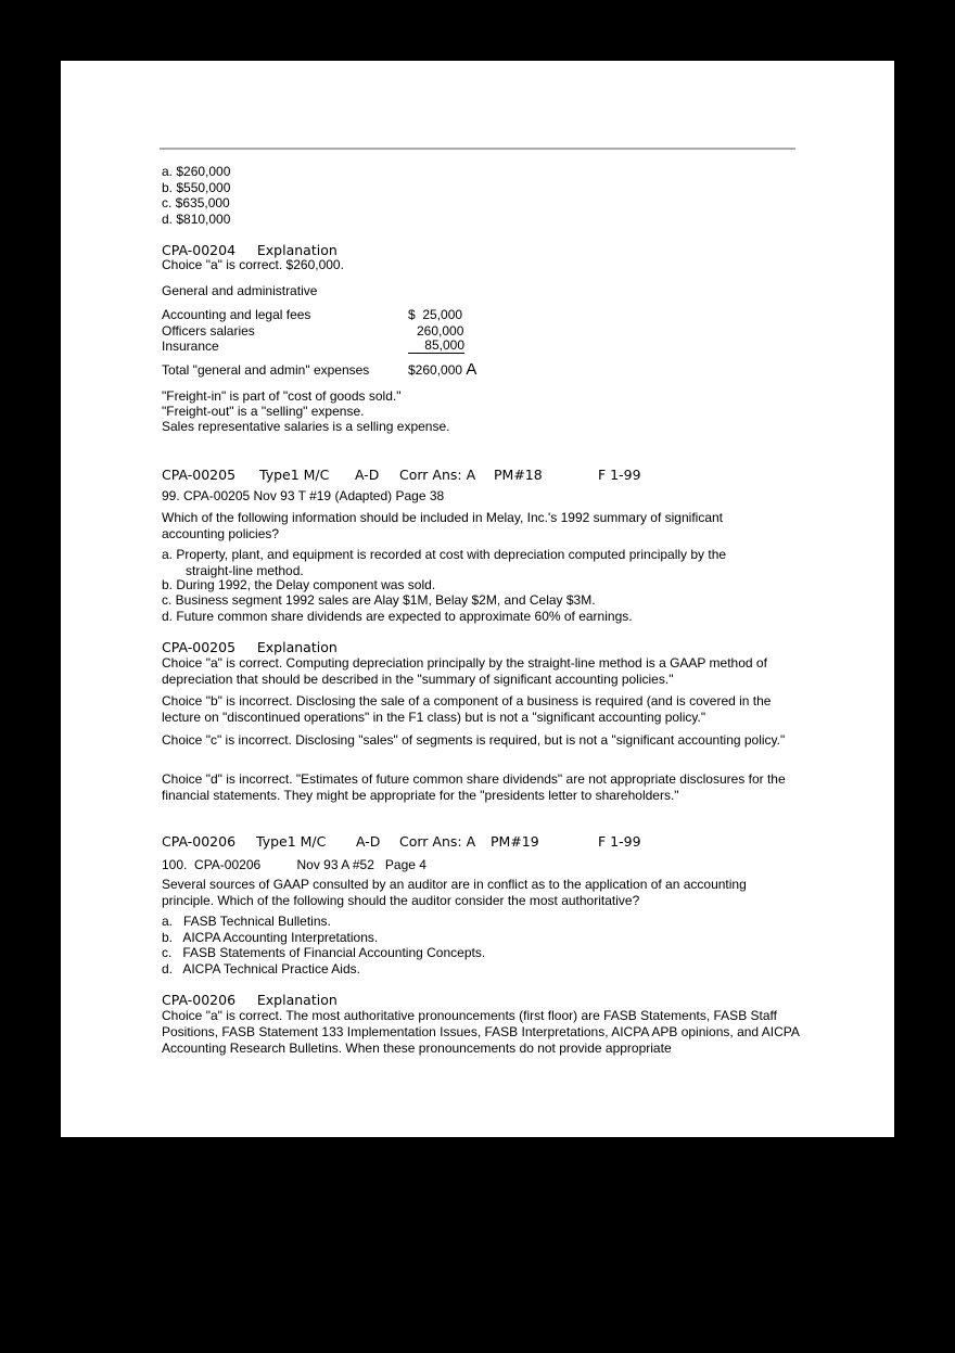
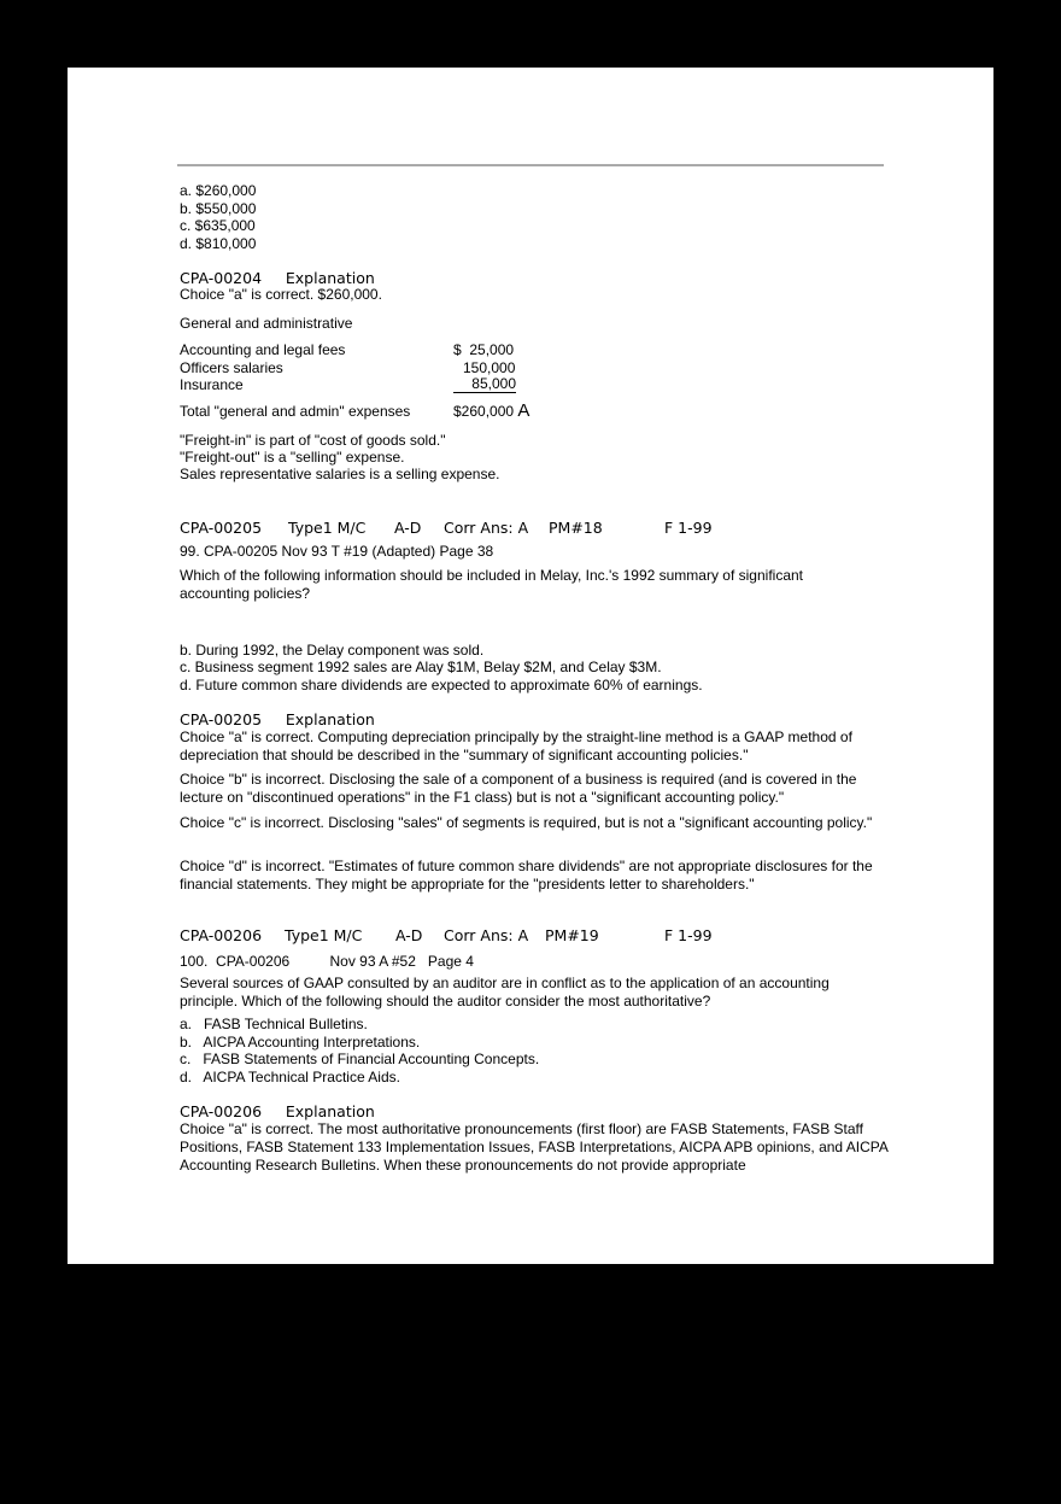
  a. $260,000
  b. $550,000
  c. $635,000
  d. $810,000
  CPA-00204 Explanation
  Choice "a" is correct. $260,000.
  General and administrative
  Accounting and legal fees
  $ 25,000
  Officers salaries
- 260,000
+ 150,000
  Insurance
  85,000
  Total "general and admin" expenses
  $260,000 A
  "Freight-in" is part of "cost of goods sold."
  "Freight-out" is a "selling" expense.
  Sales representative salaries is a selling expense.
  CPA-00205
  Type1 M/C
  A-D
  Corr Ans: A
  PM#18
  F 1-99
  99. CPA-00205 Nov 93 T #19 (Adapted) Page 38
  Which of the following information should be included in Melay, Inc.'s 1992 summary of significant accounting policies?
- a. Property, plant, and equipment is recorded at cost with depreciation computed principally by the straight-line method.
  b. During 1992, the Delay component was sold.
  c. Business segment 1992 sales are Alay $1M, Belay $2M, and Celay $3M.
  d. Future common share dividends are expected to approximate 60% of earnings.
  CPA-00205 Explanation
  Choice "a" is correct. Computing depreciation principally by the straight-line method is a GAAP method of depreciation that should be described in the "summary of significant accounting policies."
  Choice "b" is incorrect. Disclosing the sale of a component of a business is required (and is covered in the lecture on "discontinued operations" in the F1 class) but is not a "significant accounting policy."
  Choice "c" is incorrect. Disclosing "sales" of segments is required, but is not a "significant accounting policy."
  Choice "d" is incorrect. "Estimates of future common share dividends" are not appropriate disclosures for the financial statements. They might be appropriate for the "presidents letter to shareholders."
  CPA-00206
  Type1 M/C
  A-D
  Corr Ans: A
  PM#19
  F 1-99
  100. CPA-00206 Nov 93 A #52 Page 4
  Several sources of GAAP consulted by an auditor are in conflict as to the application of an accounting principle. Which of the following should the auditor consider the most authoritative?
  a. FASB Technical Bulletins.
  b. AICPA Accounting Interpretations.
  c. FASB Statements of Financial Accounting Concepts.
  d. AICPA Technical Practice Aids.
  CPA-00206 Explanation
  Choice "a" is correct. The most authoritative pronouncements (first floor) are FASB Statements, FASB Staff Positions, FASB Statement 133 Implementation Issues, FASB Interpretations, AICPA APB opinions, and AICPA Accounting Research Bulletins. When these pronouncements do not provide appropriate
